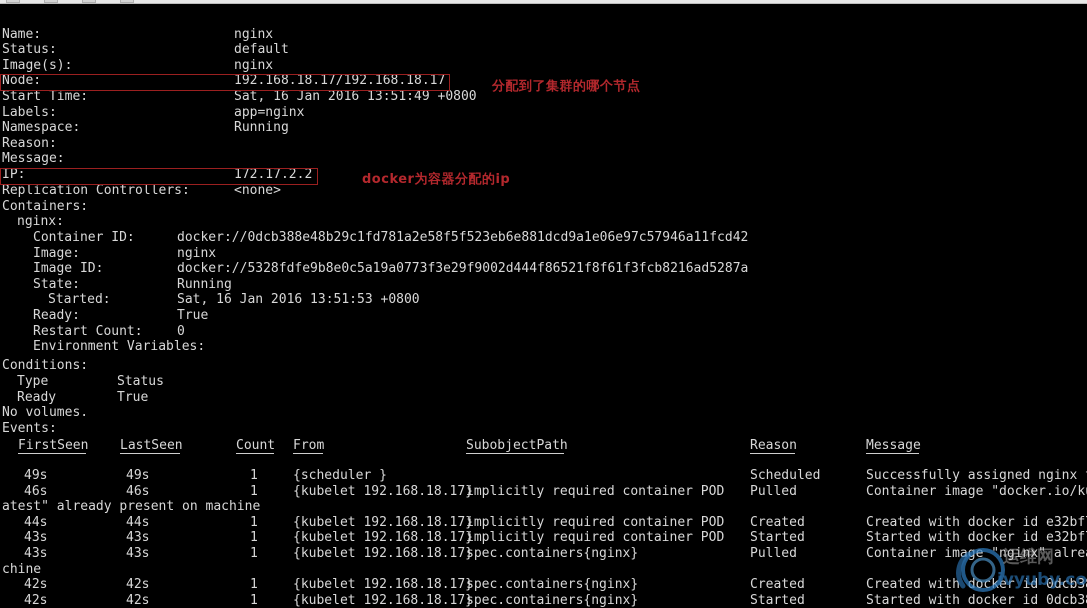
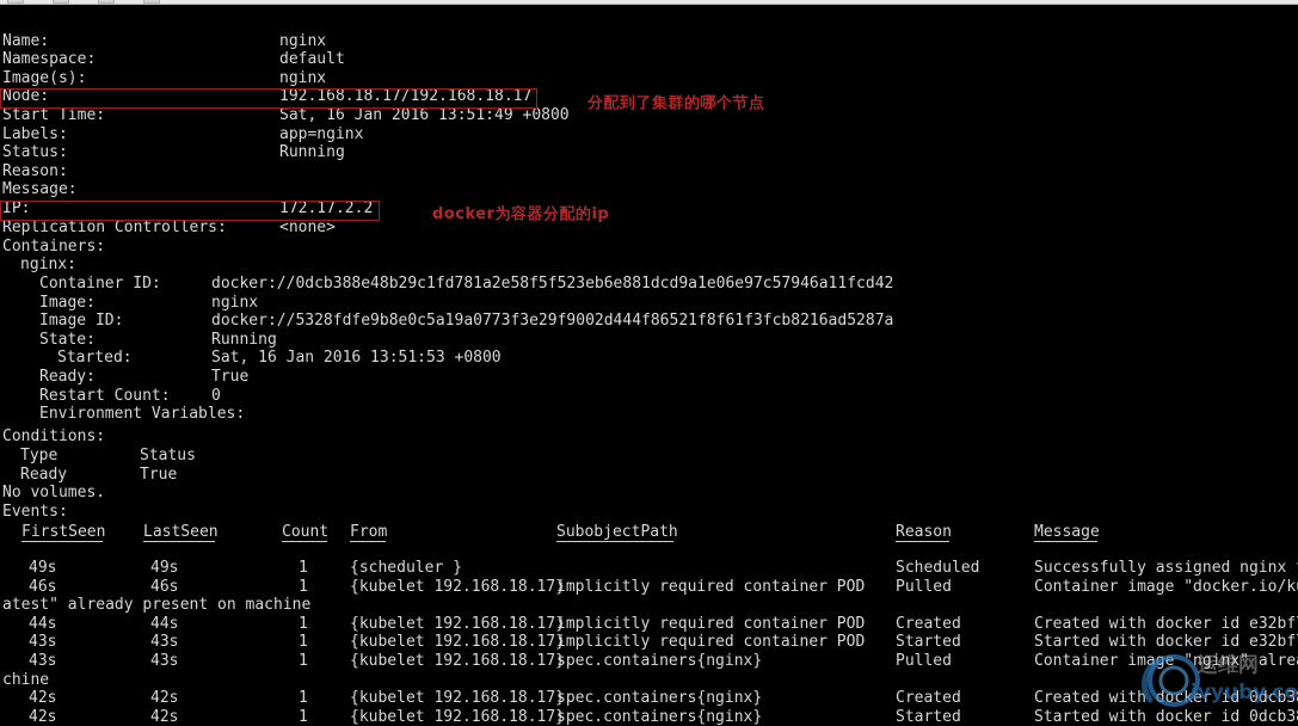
  Name:
  nginx
- Status:
+ Namespace:
  default
  Image(s):
  nginx
  Node:
  192.168.18.17/192.168.18.17
  Start Time:
  Sat, 16 Jan 2016 13:51:49 +0800
  Labels:
  app=nginx
- Namespace:
+ Status:
  Running
  Reason:
  Message:
  IP:
  172.17.2.2
  Replication Controllers:
  <none>
  Containers:
  nginx:
  Container ID:
  docker://0dcb388e48b29c1fd781a2e58f5f523eb6e881dcd9a1e06e97c57946a11fcd42
  Image:
  nginx
  Image ID:
  docker://5328fdfe9b8e0c5a19a0773f3e29f9002d444f86521f8f61f3fcb8216ad5287a
  State:
  Running
  Started:
  Sat, 16 Jan 2016 13:51:53 +0800
  Ready:
  True
  Restart Count:
  0
  Environment Variables:
  Conditions:
  Type
  Status
  Ready
  True
  No volumes.
  Events:
  FirstSeen
  LastSeen
  Count
  From
  SubobjectPath
  Reason
  Message
  49s
  49s
  1
  {scheduler }
  Scheduled
  Successfully assigned nginx
  46s
  46s
  1
  {kubelet 192.168.18.17}
  implicitly required container POD
  Pulled
  Container image "docker.io/k
  atest" already present on machine
  44s
  44s
  1
  {kubelet 192.168.18.17}
  implicitly required container POD
  Created
  Created with docker id e32bf
  43s
  43s
  1
  {kubelet 192.168.18.17}
  implicitly required container POD
  Started
  Started with docker id e32bf
  43s
  43s
  1
  {kubelet 192.168.18.17}
  spec.containers{nginx}
  Pulled
  Container image "nginx" alre
  chine
  42s
  42s
  1
  {kubelet 192.168.18.17}
  spec.containers{nginx}
  Created
  Created with docker id 0dcb3
  42s
  42s
  1
  {kubelet 192.168.18.17}
  spec.containers{nginx}
  Started
  Started with docker id 0dcb3
  分配到了集群的哪个节点
  docker为容器分配的ip
  运维网
  ivyuby.co
